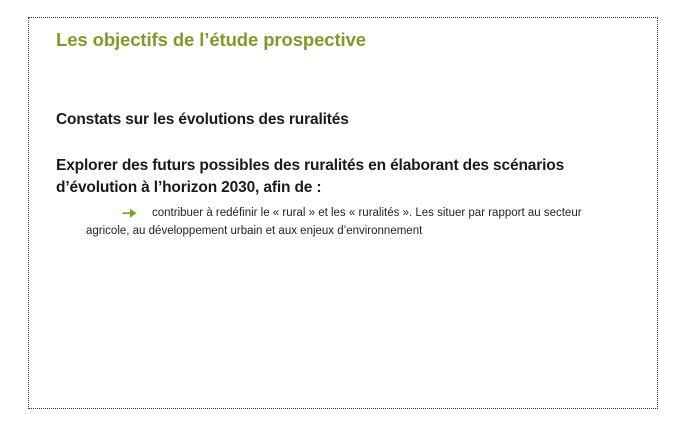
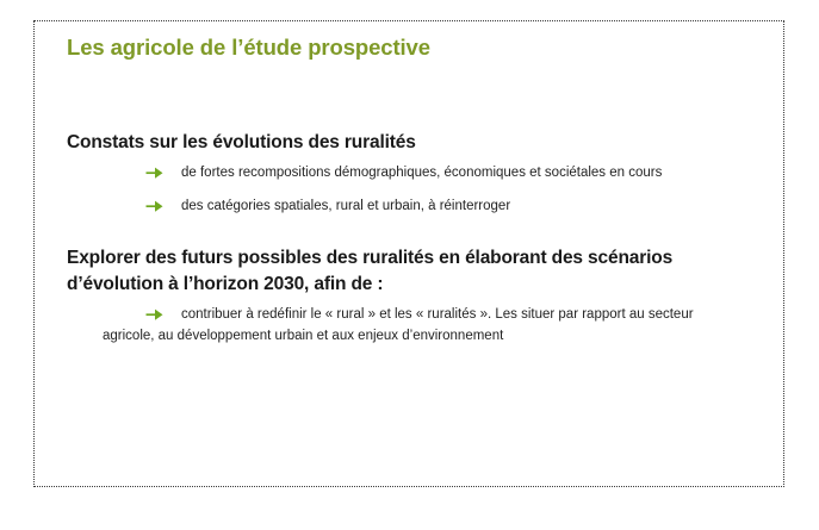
- Les objectifs de l’étude prospective
+ Les agricole de l’étude prospective
  Constats sur les évolutions des ruralités
+ de fortes recompositions démographiques, économiques et sociétales en cours
+ des catégories spatiales, rural et urbain, à réinterroger
  Explorer des futurs possibles des ruralités en élaborant des scénarios d’évolution à l’horizon 2030, afin de :
  contribuer à redéfinir le « rural » et les « ruralités ». Les situer par rapport au secteur agricole, au développement urbain et aux enjeux d’environnement
